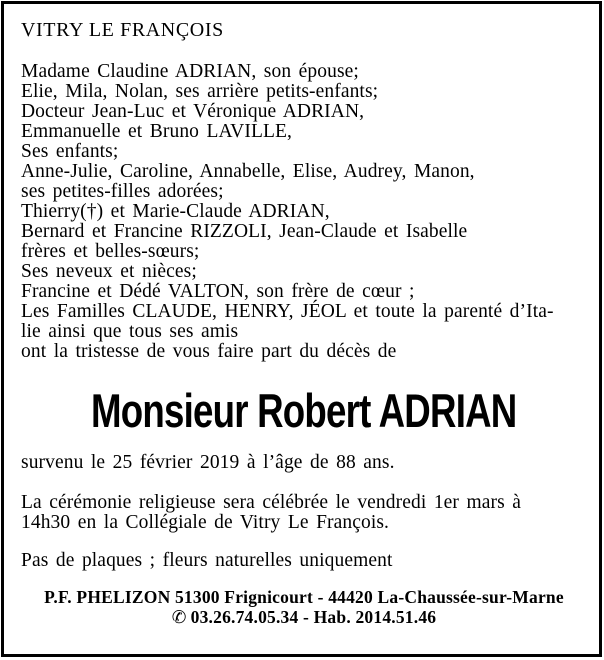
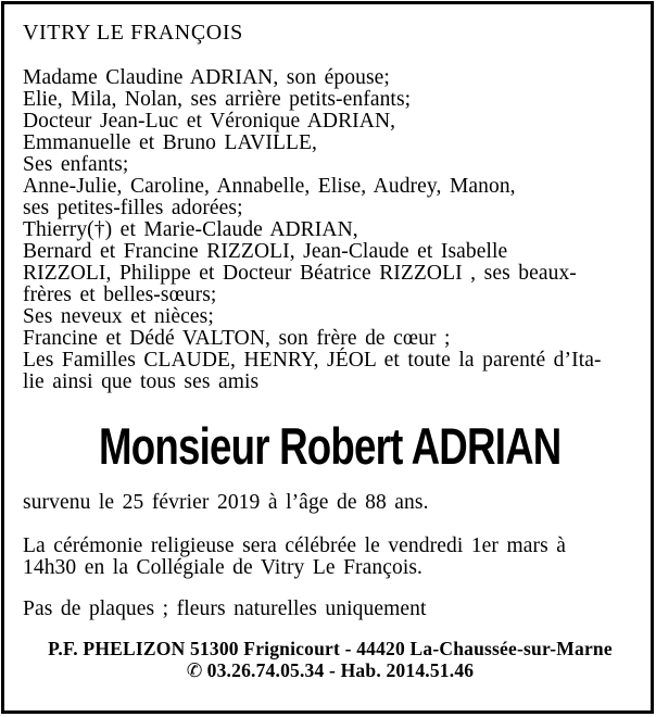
  VITRY LE FRANÇOIS
  Madame Claudine ADRIAN, son épouse;
  Elie, Mila, Nolan, ses arrière petits-enfants;
  Docteur Jean-Luc et Véronique ADRIAN,
  Emmanuelle et Bruno LAVILLE,
  Ses enfants;
  Anne-Julie, Caroline, Annabelle, Elise, Audrey, Manon,
  ses petites-filles adorées;
  Thierry(†) et Marie-Claude ADRIAN,
  Bernard et Francine RIZZOLI, Jean-Claude et Isabelle
+ RIZZOLI, Philippe et Docteur Béatrice RIZZOLI , ses beaux-
  frères et belles-sœurs;
  Ses neveux et nièces;
  Francine et Dédé VALTON, son frère de cœur ;
  Les Familles CLAUDE, HENRY, JÉOL et toute la parenté d’Ita-
  lie ainsi que tous ses amis
- ont la tristesse de vous faire part du décès de
  Monsieur Robert ADRIAN
  survenu le 25 février 2019 à l’âge de 88 ans.
  La cérémonie religieuse sera célébrée le vendredi 1er mars à
  14h30 en la Collégiale de Vitry Le François.
  Pas de plaques ; fleurs naturelles uniquement
  P.F. PHELIZON 51300 Frignicourt - 44420 La-Chaussée-sur-Marne
  ✆ 03.26.74.05.34 - Hab. 2014.51.46
